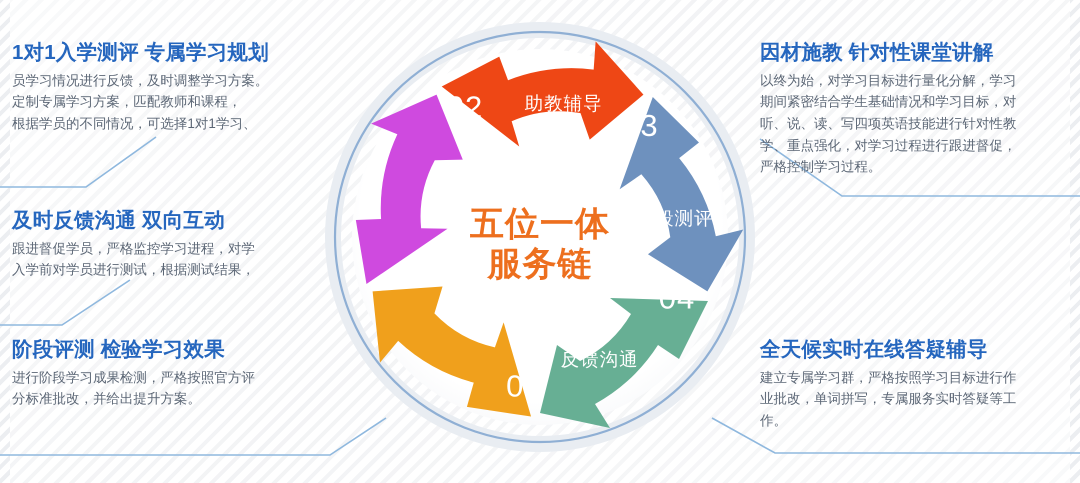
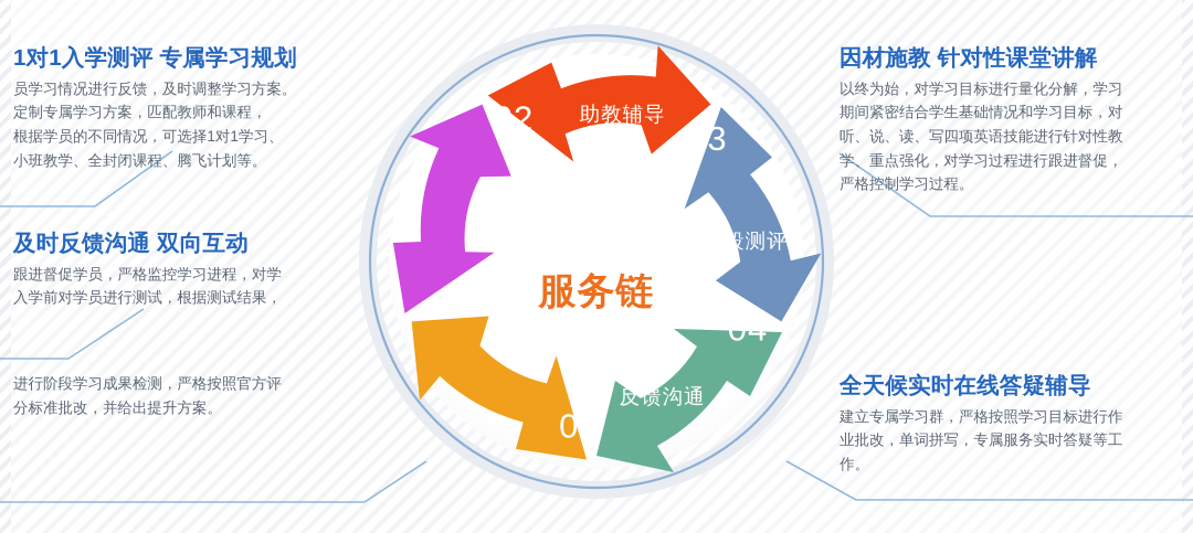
  02
  03
  助教辅导
  04
  阶段测评
  05
  反馈沟通
- 五位一体
  服务链
  1对1入学测评 专属学习规划
  员学习情况进行反馈，及时调整学习方案。
  定制专属学习方案，匹配教师和课程，
  根据学员的不同情况，可选择1对1学习、
+ 小班教学、全封闭课程、腾飞计划等。
  及时反馈沟通 双向互动
  跟进督促学员，严格监控学习进程，对学
  入学前对学员进行测试，根据测试结果，
- 阶段评测 检验学习效果
  进行阶段学习成果检测，严格按照官方评
  分标准批改，并给出提升方案。
  因材施教 针对性课堂讲解
  以终为始，对学习目标进行量化分解，学习
  期间紧密结合学生基础情况和学习目标，对
  听、说、读、写四项英语技能进行针对性教
  学、重点强化，对学习过程进行跟进督促，
  严格控制学习过程。
  全天候实时在线答疑辅导
  建立专属学习群，严格按照学习目标进行作
  业批改，单词拼写，专属服务实时答疑等工
  作。
